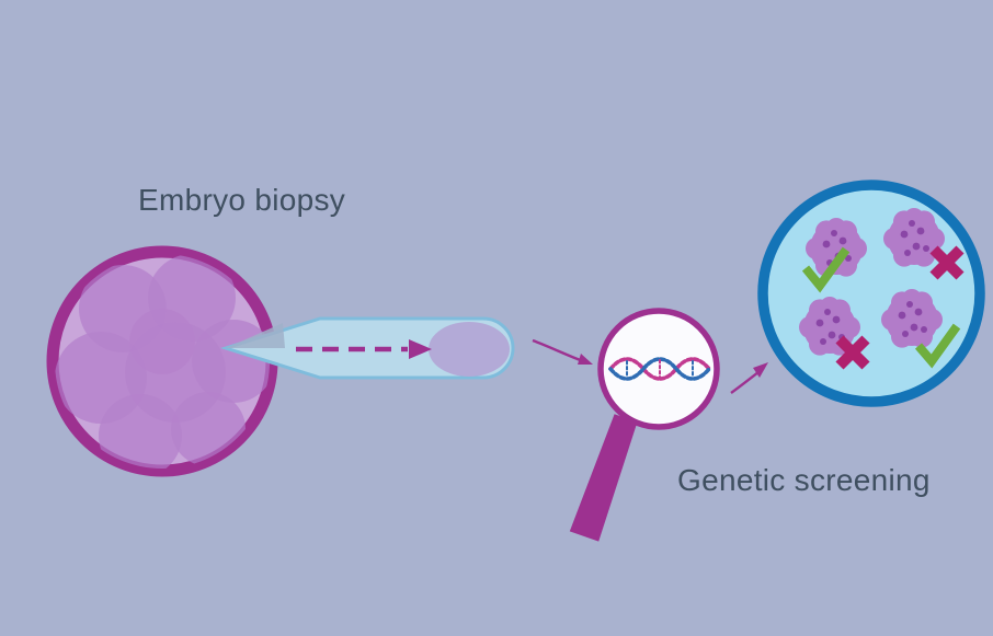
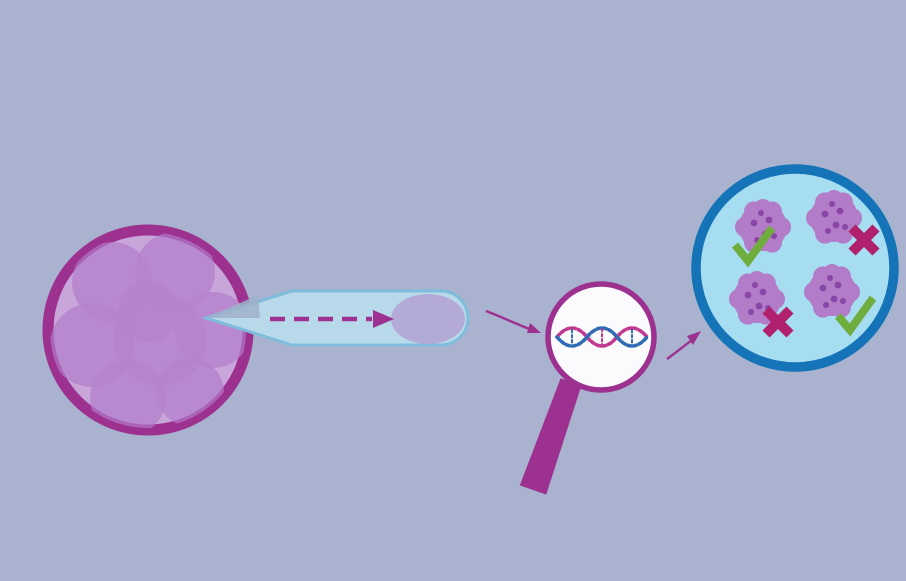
- Embryo biopsy
- Genetic screening
